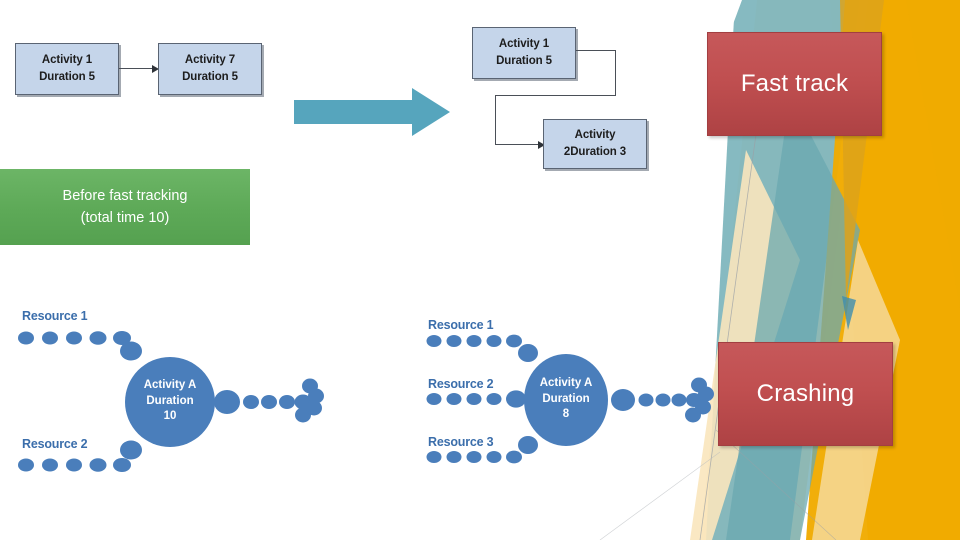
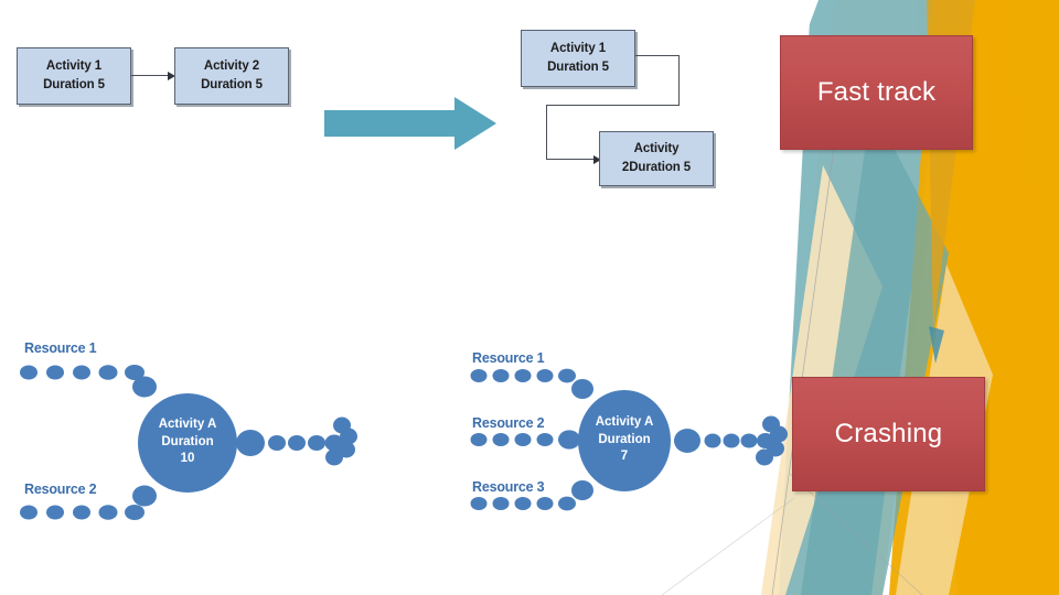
  Activity 1
  Duration 5
- Activity 7
+ Activity 2
  Duration 5
  Activity 1
  Duration 5
  Activity
- 2Duration 3
+ 2Duration 5
- Before fast tracking
- (total time 10)
  Fast track
  Crashing
  Resource 1
  Resource 2
  Activity A
  Duration
  10
  Resource 1
  Resource 2
  Resource 3
  Activity A
  Duration
- 8
+ 7
